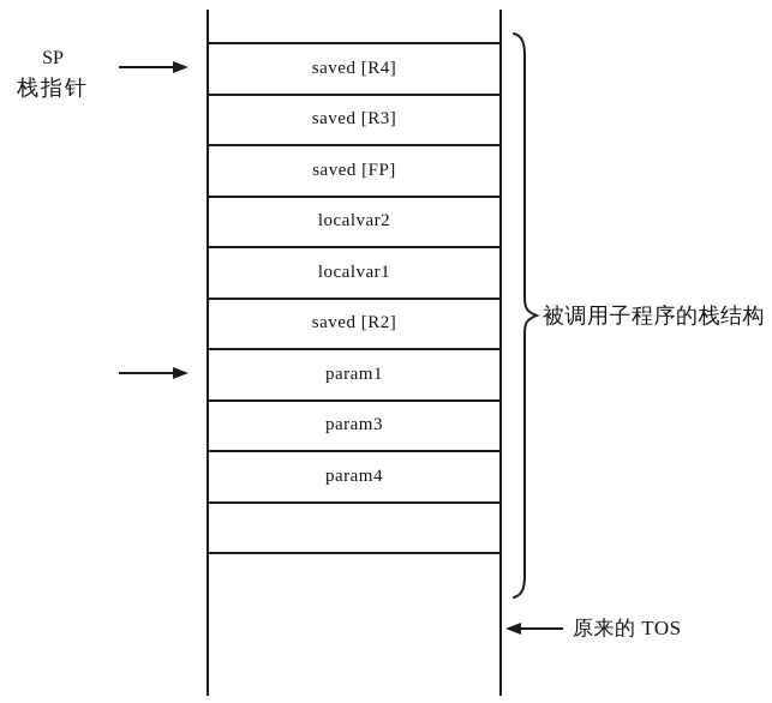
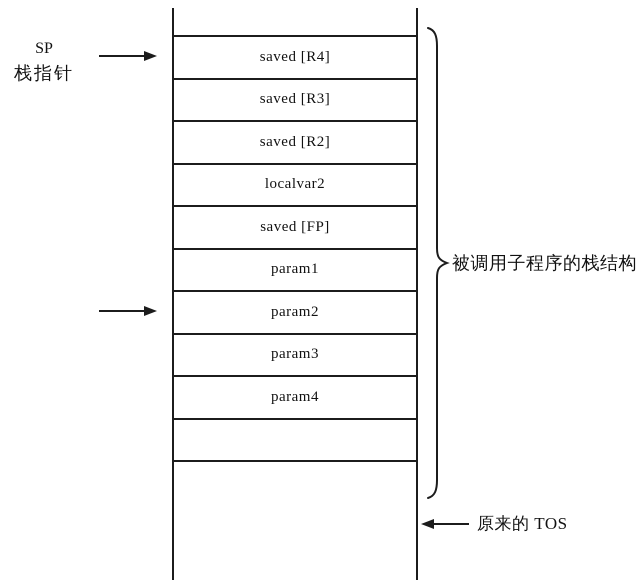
  saved [R4]
  saved [R3]
- saved [FP]
+ saved [R2]
  localvar2
- localvar1
- saved [R2]
+ saved [FP]
  param1
+ param2
  param3
  param4
  SP
  栈指针
  被调用子程序的栈结构
  原来的 TOS
